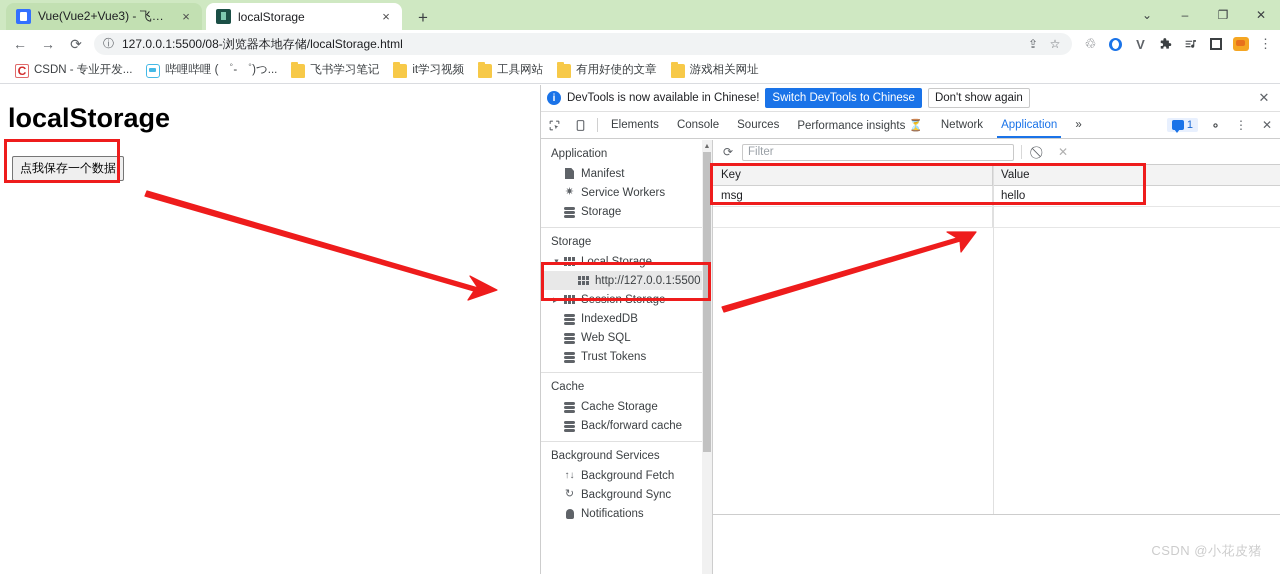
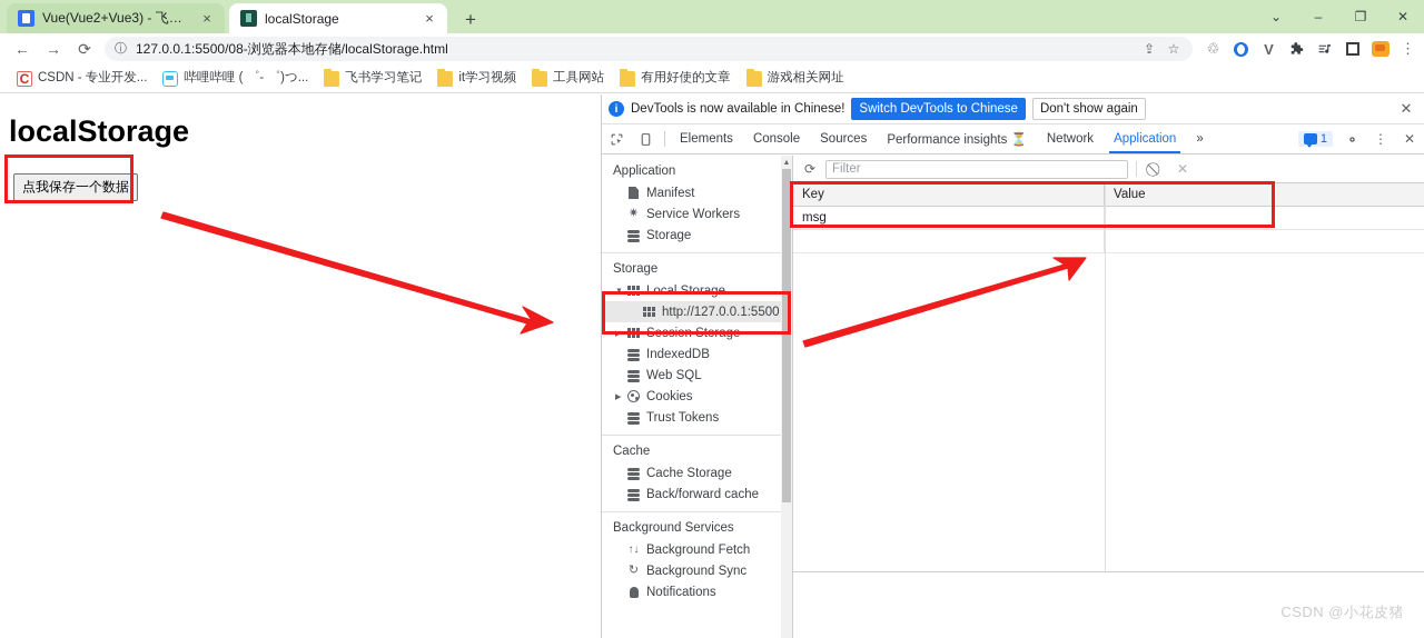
  Vue(Vue2+Vue3) - 飞书云
  ×
  localStorage
  ×
  +
  ⌄
  –
  ❐
  ✕
  ←
  →
  ⟳
  ⓘ
  127.0.0.1:5500/08-浏览器本地存储/localStorage.html
  ⇪
  ☆
  ♲
  V
  ⋮
  C
  CSDN - 专业开发...
  哔哩哔哩 ( ゜- ゜)つ...
  飞书学习笔记
  it学习视频
  工具网站
  有用好使的文章
  游戏相关网址
  localStorage
  点我保存一个数据
  i
  DevTools is now available in Chinese!
  Switch DevTools to Chinese
  Don't show again
  ✕
  Elements
  Console
  Sources
  Performance insights ⏳
  Network
  Application
  »
  1
  ⋮
  ✕
  Application
  Manifest
  ✷
  Service Workers
  Storage
  Storage
  Local Storage
  http://127.0.0.1:5500
  Session Storage
  IndexedDB
  Web SQL
+ Cookies
  Trust Tokens
  Cache
  Cache Storage
  Back/forward cache
  Background Services
  ↑↓
  Background Fetch
  ↻
  Background Sync
  Notifications
  ⟳
  Filter
  ✕
  Key
  Value
  msg
- hello
  CSDN @小花皮猪
